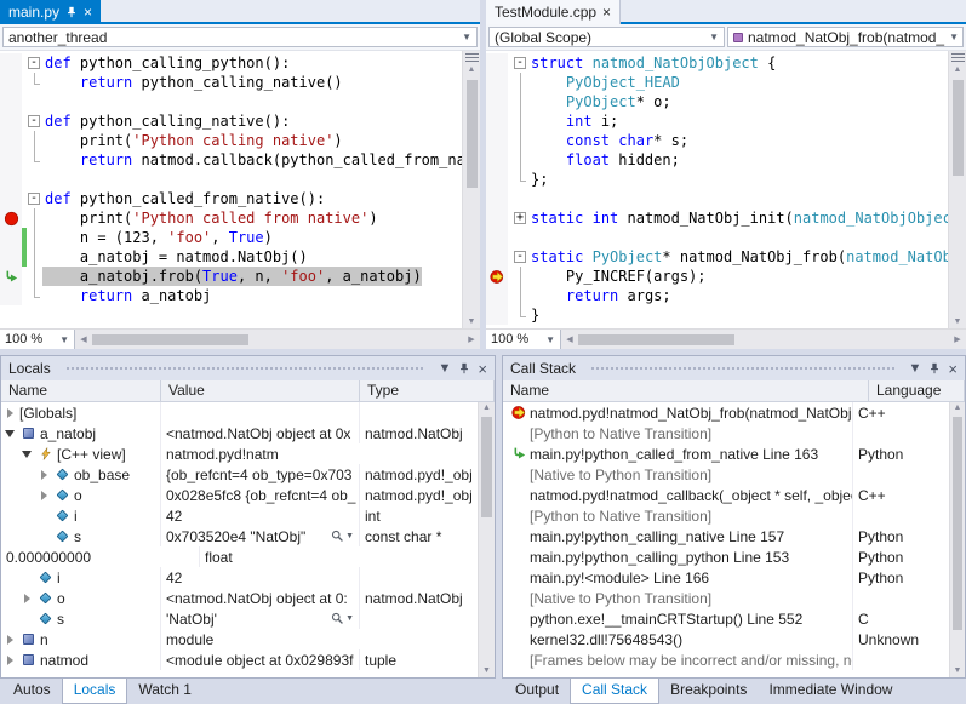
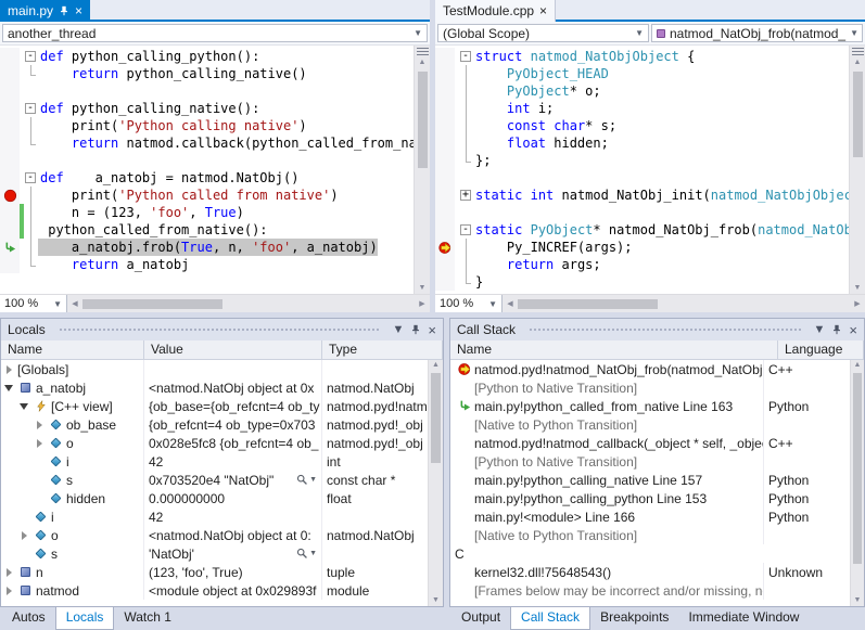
  main.py
  ×
  another_thread
  ▼
  -
  def python_calling_python():
  return python_calling_native()
  -
  def python_calling_native():
  print('Python calling native')
  return natmod.callback(python_called_from_n
  -
- def python_called_from_native():
+ def a_natobj = natmod.NatObj()
  print('Python called from native')
  n = (123, 'foo', True)
- a_natobj = natmod.NatObj()
+ python_called_from_native():
  a_natobj.frob(True, n, 'foo', a_natobj)
  return a_natobj
  100 %
  ▼
  TestModule.cpp
  ×
  (Global Scope)
  ▼
  natmod_NatObj_frob(natmod_
  ▼
  -
  struct natmod_NatObjObject {
  PyObject_HEAD
  PyObject* o;
  int i;
  const char* s;
  float hidden;
  };
  +
  static int natmod_NatObj_init(natmod_NatObjObje
  -
  static PyObject* natmod_NatObj_frob(natmod_NatO
  Py_INCREF(args);
  return args;
  }
  100 %
  ▼
  Locals
  ▼
  ×
  Name
  Value
  Type
  [Globals]
  a_natobj
  <natmod.NatObj object at 0x
  natmod.NatObj
  [C++ view]
+ {ob_base={ob_refcnt=4 ob_ty
  natmod.pyd!natm
  ob_base
  {ob_refcnt=4 ob_type=0x703
  natmod.pyd!_obj
  o
  0x028e5fc8 {ob_refcnt=4 ob_
  natmod.pyd!_obj
  i
  42
  int
  s
  0x703520e4 "NatObj"
  const char *
+ hidden
  0.000000000
  float
  i
  42
  o
  <natmod.NatObj object at 0:
  natmod.NatObj
  s
  'NatObj'
  n
+ (123, 'foo', True)
- module
+ tuple
  natmod
  <module object at 0x029893f
- tuple
+ module
  Autos
  Locals
  Watch 1
  Call Stack
  ▼
  ×
  Name
  Language
  natmod.pyd!natmod_NatObj_frob(natmod_NatObj
  C++
  [Python to Native Transition]
  main.py!python_called_from_native Line 163
  Python
  [Native to Python Transition]
  natmod.pyd!natmod_callback(_object * self, _obje
  C++
  [Python to Native Transition]
  main.py!python_calling_native Line 157
  Python
  main.py!python_calling_python Line 153
  Python
  main.py!<module> Line 166
  Python
  [Native to Python Transition]
- python.exe!__tmainCRTStartup() Line 552
  C
  kernel32.dll!75648543()
  Unknown
  [Frames below may be incorrect and/or missing, n
  Output
  Call Stack
  Breakpoints
  Immediate Window
